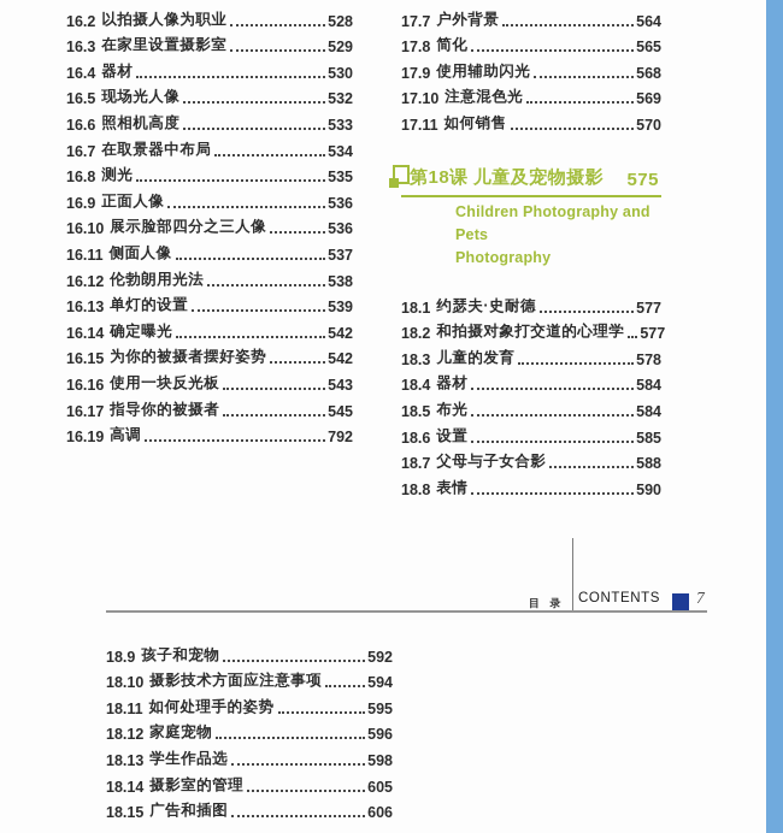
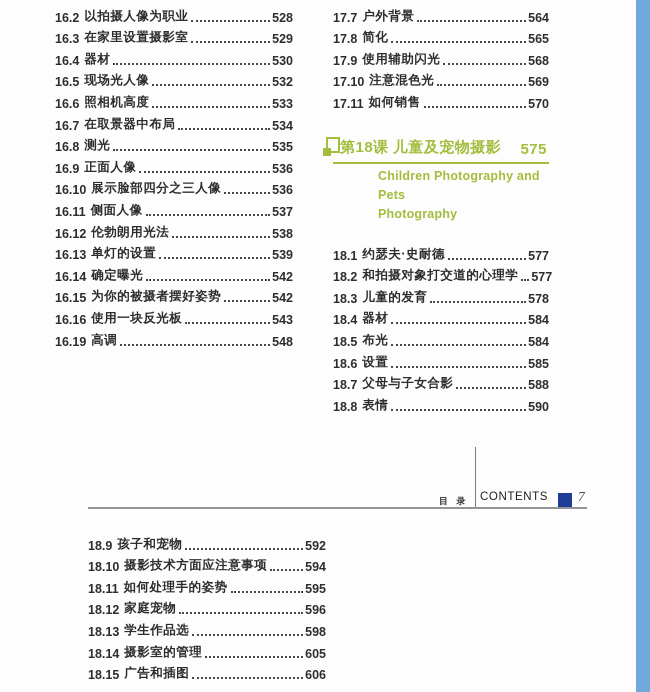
  16.2
  以拍摄人像为职业
  528
  16.3
  在家里设置摄影室
  529
  16.4
  器材
  530
  16.5
  现场光人像
  532
  16.6
  照相机高度
  533
  16.7
  在取景器中布局
  534
  16.8
  测光
  535
  16.9
  正面人像
  536
  16.10
  展示脸部四分之三人像
  536
  16.11
  侧面人像
  537
  16.12
  伦勃朗用光法
  538
  16.13
  单灯的设置
  539
  16.14
  确定曝光
  542
  16.15
  为你的被摄者摆好姿势
  542
  16.16
  使用一块反光板
  543
- 16.17
- 指导你的被摄者
- 545
  16.19
  高调
- 792
+ 548
  17.7
  户外背景
  564
  17.8
  简化
  565
  17.9
  使用辅助闪光
  568
  17.10
  注意混色光
  569
  17.11
  如何销售
  570
  第18课 儿童及宠物摄影
  575
  Children Photography and Pets
  Photography
  18.1
  约瑟夫·史耐德
  577
  18.2
  和拍摄对象打交道的心理学
  577
  18.3
  儿童的发育
  578
  18.4
  器材
  584
  18.5
  布光
  584
  18.6
  设置
  585
  18.7
  父母与子女合影
  588
  18.8
  表情
  590
  目 录
  CONTENTS
  7
  18.9
  孩子和宠物
  592
  18.10
  摄影技术方面应注意事项
  594
  18.11
  如何处理手的姿势
  595
  18.12
  家庭宠物
  596
  18.13
  学生作品选
  598
  18.14
  摄影室的管理
  605
  18.15
  广告和插图
  606
